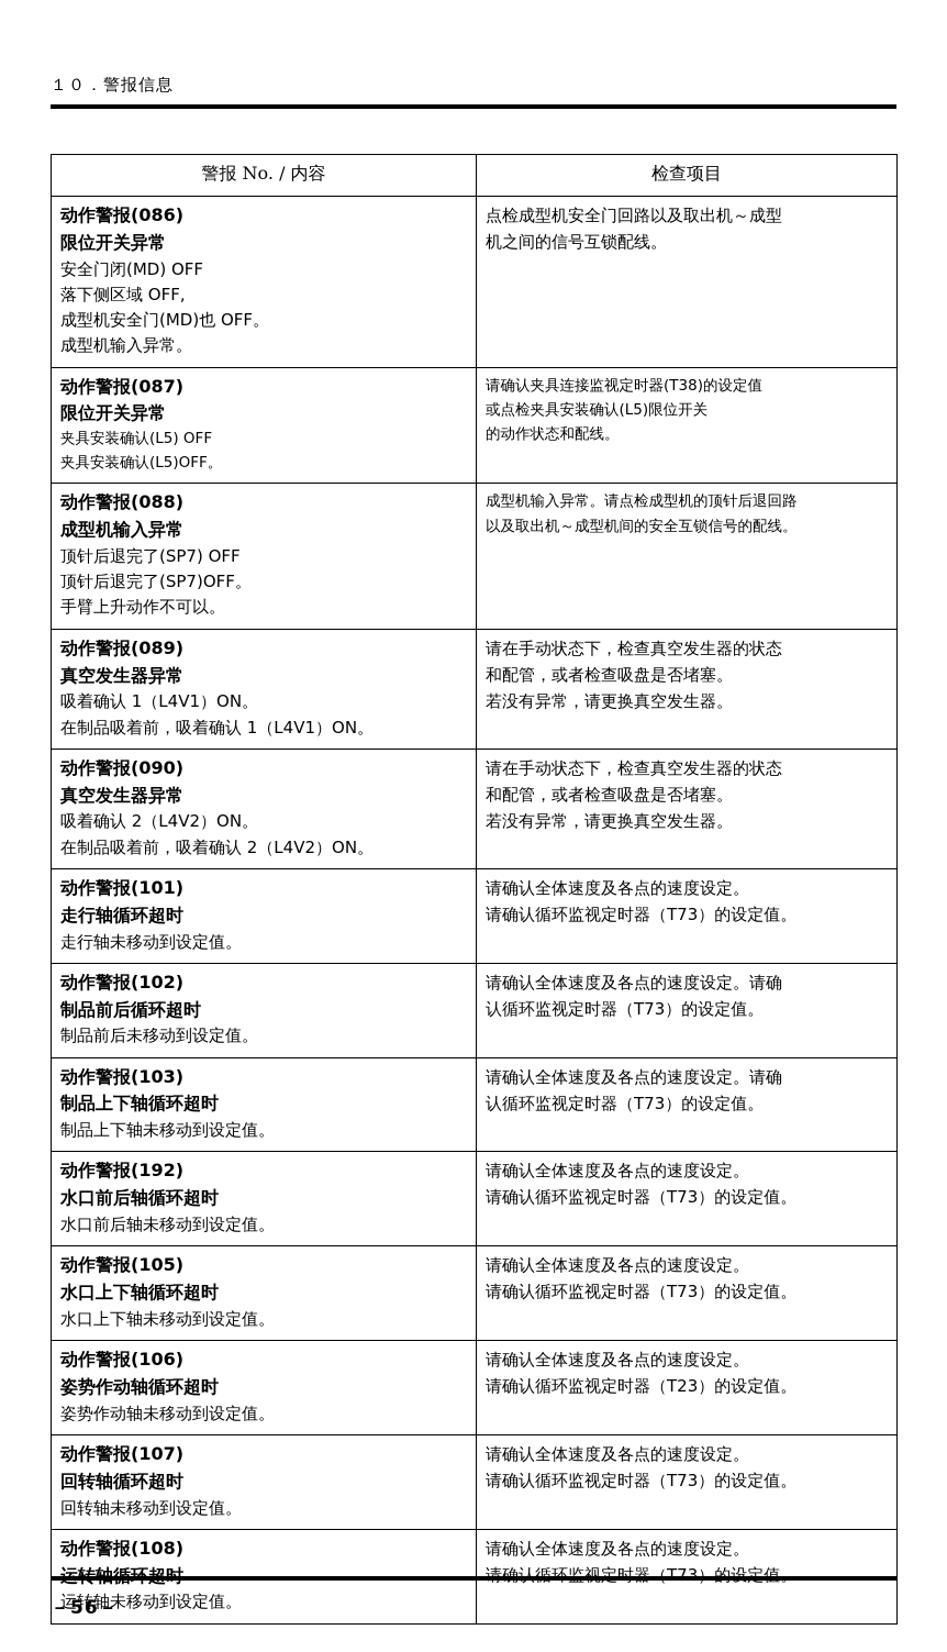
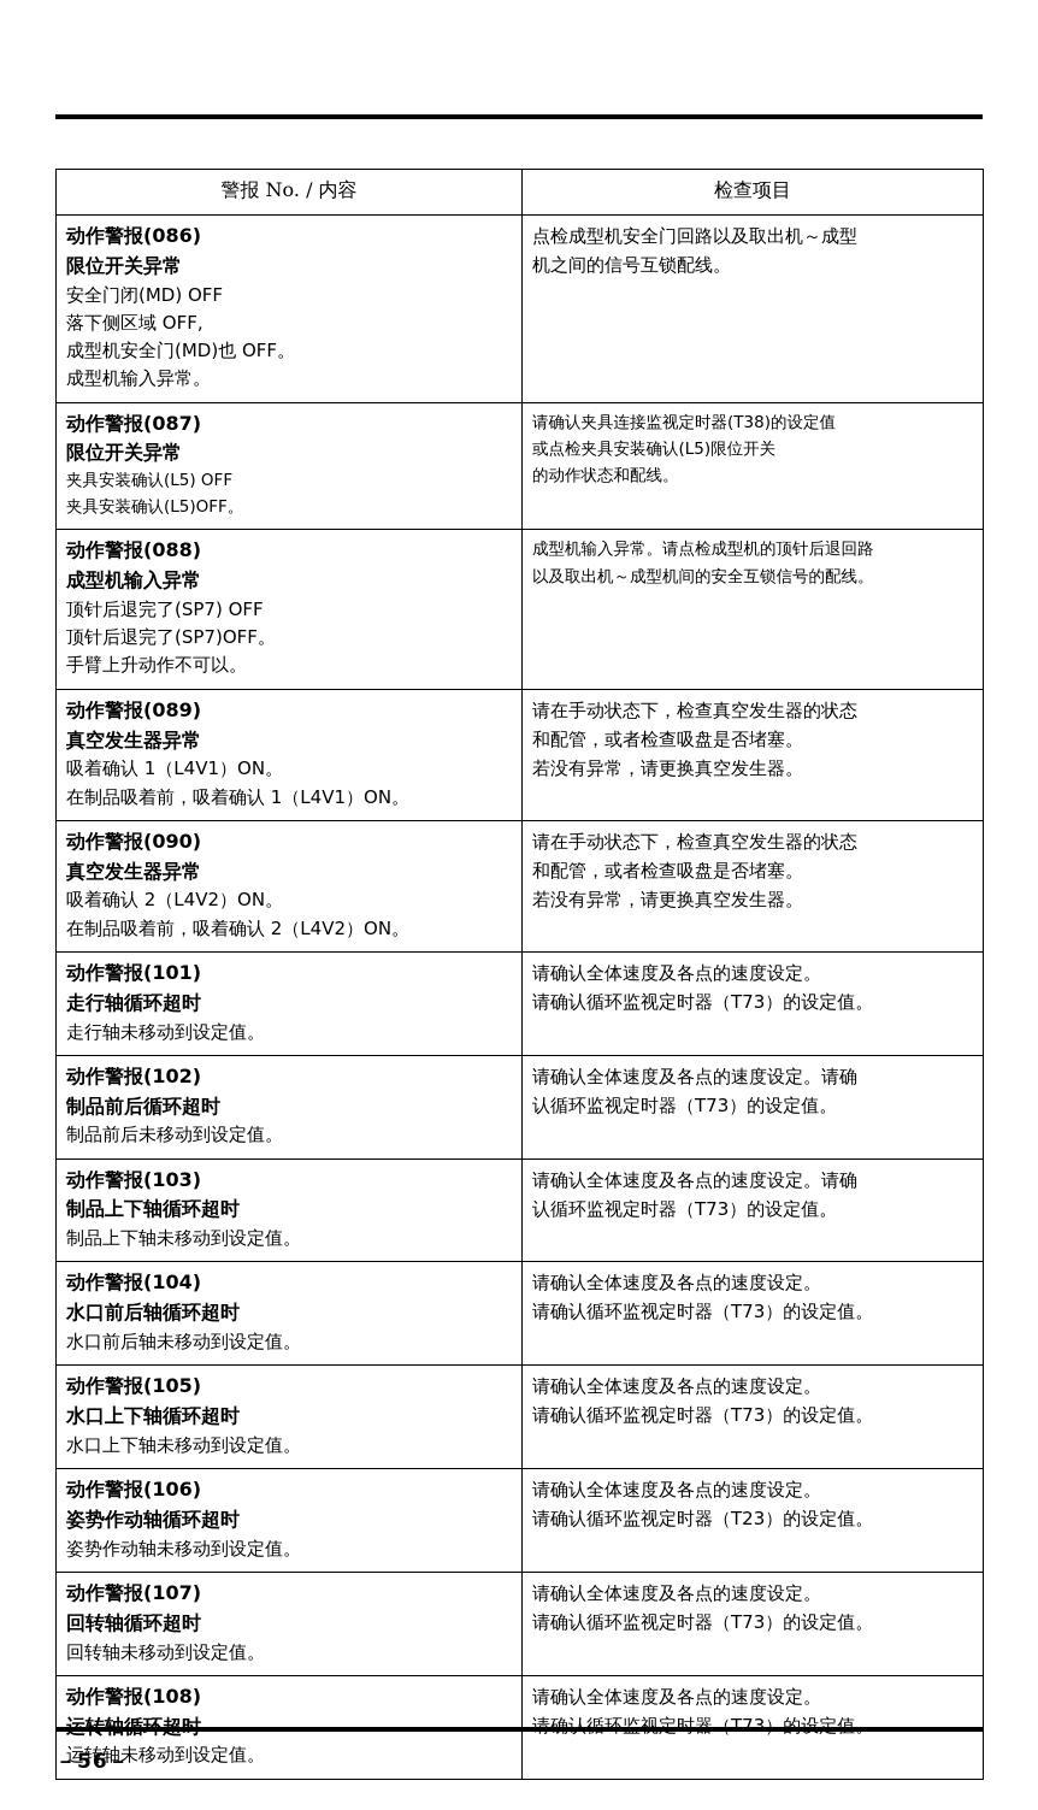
- １０．警报信息
  警报 No. / 内容	检查项目
  动作警报(086)限位开关异常安全门闭(MD) OFF落下侧区域 OFF,成型机安全门(MD)也 OFF。成型机输入异常。	点检成型机安全门回路以及取出机～成型机之间的信号互锁配线。
  动作警报(087)限位开关异常夹具安装确认(L5) OFF夹具安装确认(L5)OFF。	请确认夹具连接监视定时器(T38)的设定值或点检夹具安装确认(L5)限位开关的动作状态和配线。
  动作警报(088)成型机输入异常顶针后退完了(SP7) OFF顶针后退完了(SP7)OFF。手臂上升动作不可以。	成型机输入异常。请点检成型机的顶针后退回路以及取出机～成型机间的安全互锁信号的配线。
  动作警报(089)真空发生器异常吸着确认 1（L4V1）ON。在制品吸着前，吸着确认 1（L4V1）ON。	请在手动状态下，检查真空发生器的状态和配管，或者检查吸盘是否堵塞。若没有异常，请更换真空发生器。
  动作警报(090)真空发生器异常吸着确认 2（L4V2）ON。在制品吸着前，吸着确认 2（L4V2）ON。	请在手动状态下，检查真空发生器的状态和配管，或者检查吸盘是否堵塞。若没有异常，请更换真空发生器。
  动作警报(101)走行轴循环超时走行轴未移动到设定值。	请确认全体速度及各点的速度设定。请确认循环监视定时器（T73）的设定值。
  动作警报(102)制品前后循环超时制品前后未移动到设定值。	请确认全体速度及各点的速度设定。请确认循环监视定时器（T73）的设定值。
  动作警报(103)制品上下轴循环超时制品上下轴未移动到设定值。	请确认全体速度及各点的速度设定。请确认循环监视定时器（T73）的设定值。
- 动作警报(192)水口前后轴循环超时水口前后轴未移动到设定值。	请确认全体速度及各点的速度设定。请确认循环监视定时器（T73）的设定值。
+ 动作警报(104)水口前后轴循环超时水口前后轴未移动到设定值。	请确认全体速度及各点的速度设定。请确认循环监视定时器（T73）的设定值。
  动作警报(105)水口上下轴循环超时水口上下轴未移动到设定值。	请确认全体速度及各点的速度设定。请确认循环监视定时器（T73）的设定值。
  动作警报(106)姿势作动轴循环超时姿势作动轴未移动到设定值。	请确认全体速度及各点的速度设定。请确认循环监视定时器（T23）的设定值。
  动作警报(107)回转轴循环超时回转轴未移动到设定值。	请确认全体速度及各点的速度设定。请确认循环监视定时器（T73）的设定值。
  动作警报(108)运转轴未移动到设定值。	请确认全体速度及各点的速度设定。请确认循环监视定时器（T73）的设定值。
  －56－
